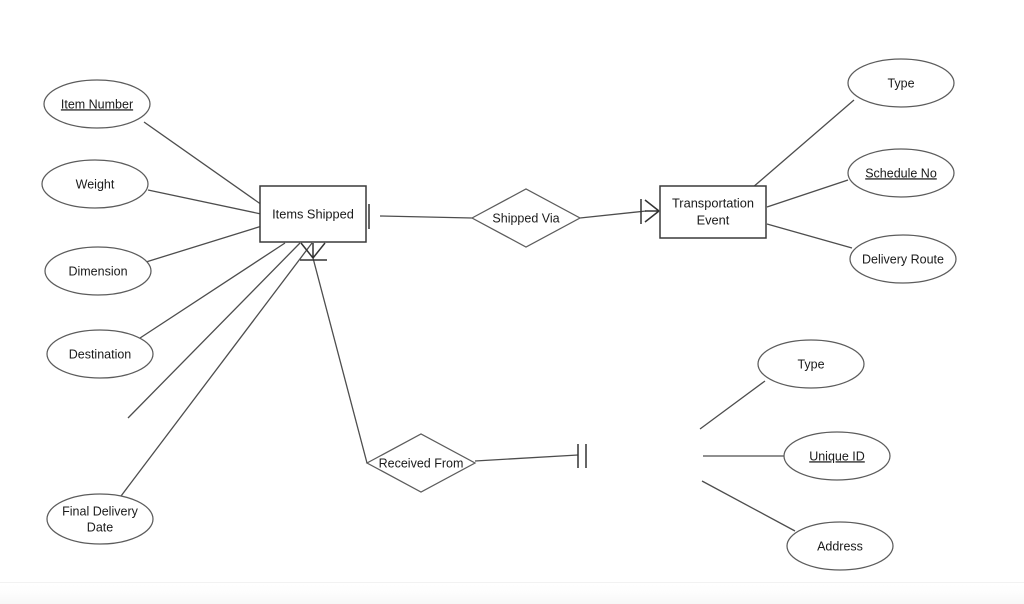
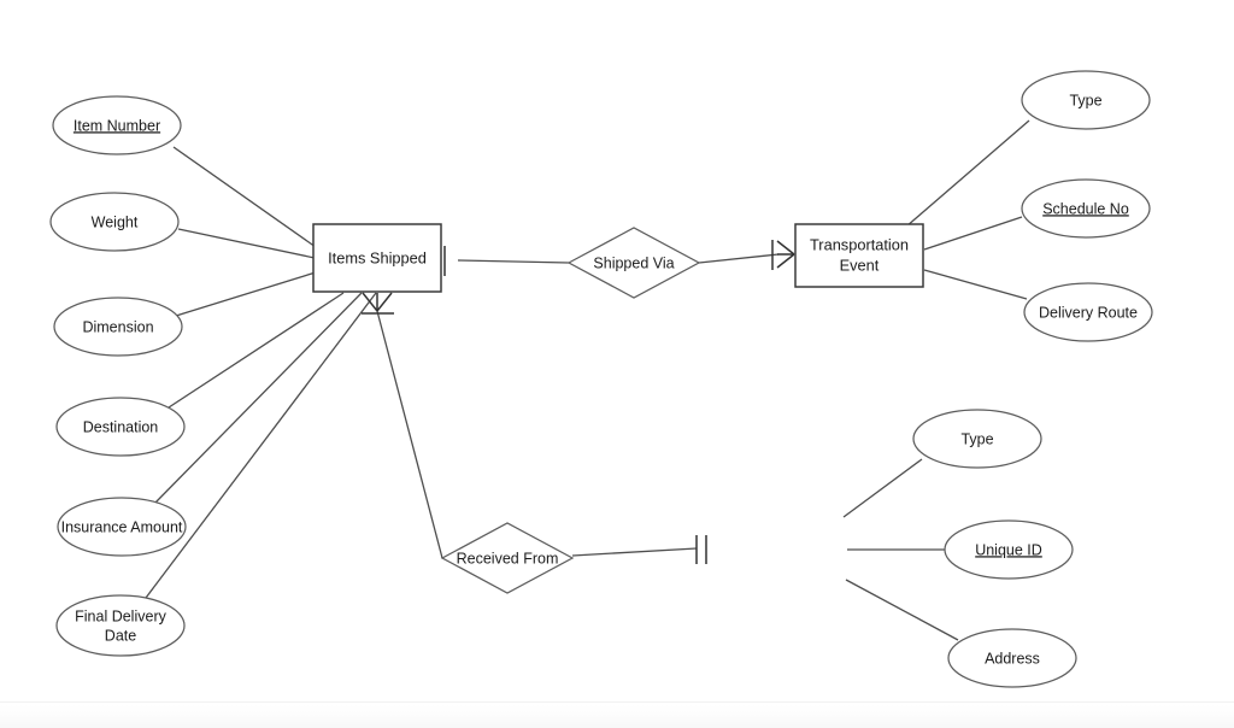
  Item Number
  Weight
  Dimension
  Destination
+ Insurance Amount
  Final Delivery
  Date
  Type
  Schedule No
  Delivery Route
  Type
  Unique ID
  Address
  Shipped Via
  Received From
  Items Shipped
  Transportation
  Event
